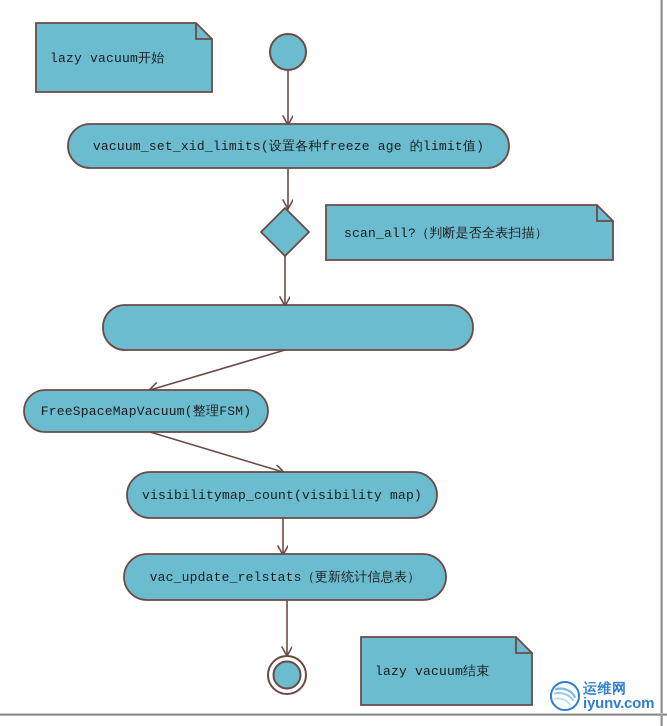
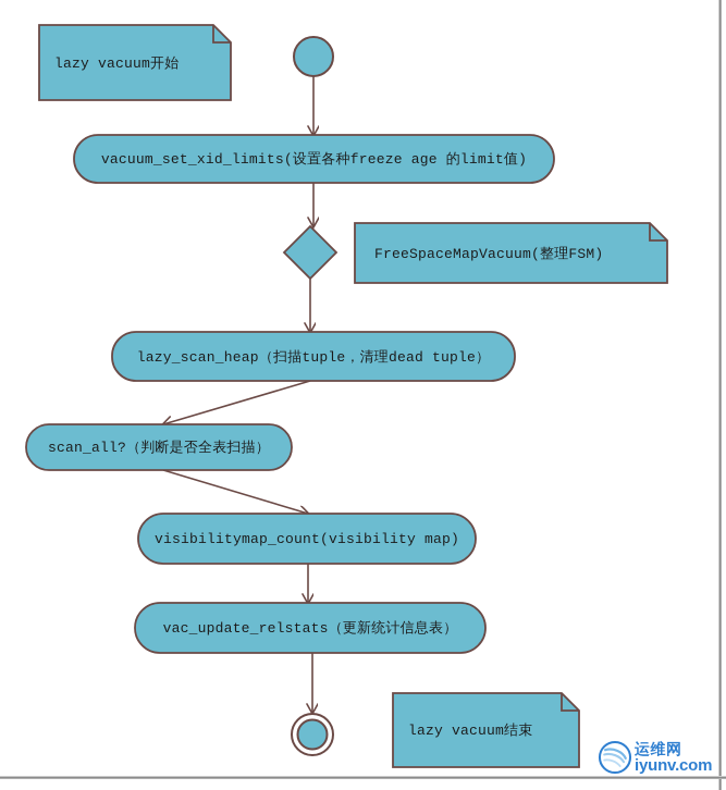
  lazy vacuum开始
  vacuum_set_xid_limits(设置各种freeze age 的limit值)
- scan_all?（判断是否全表扫描）
+ FreeSpaceMapVacuum(整理FSM)
+ lazy_scan_heap（扫描tuple，清理dead tuple）
- FreeSpaceMapVacuum(整理FSM)
+ scan_all?（判断是否全表扫描）
  visibilitymap_count(visibility map)
  vac_update_relstats（更新统计信息表）
  lazy vacuum结束
  运维网
  iyunv.com
